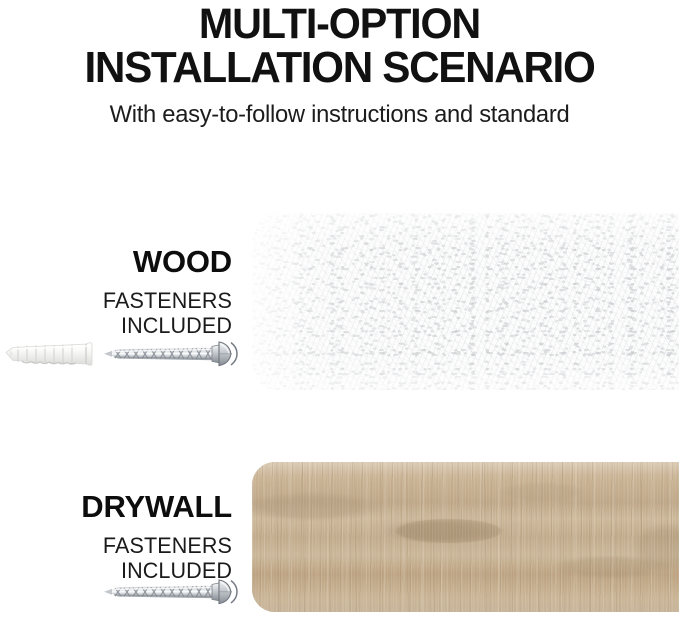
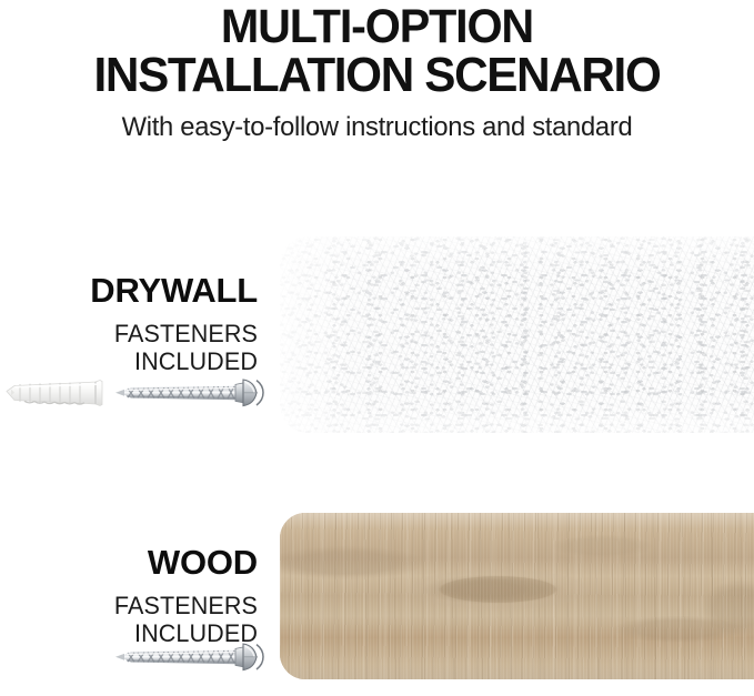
  MULTI-OPTION
  INSTALLATION SCENARIO
  With easy-to-follow instructions and standard
- WOOD
+ DRYWALL
  FASTENERS INCLUDED
- DRYWALL
+ WOOD
  FASTENERS INCLUDED
